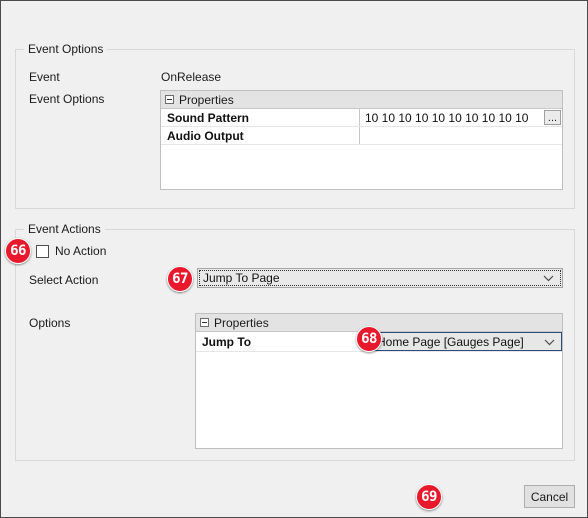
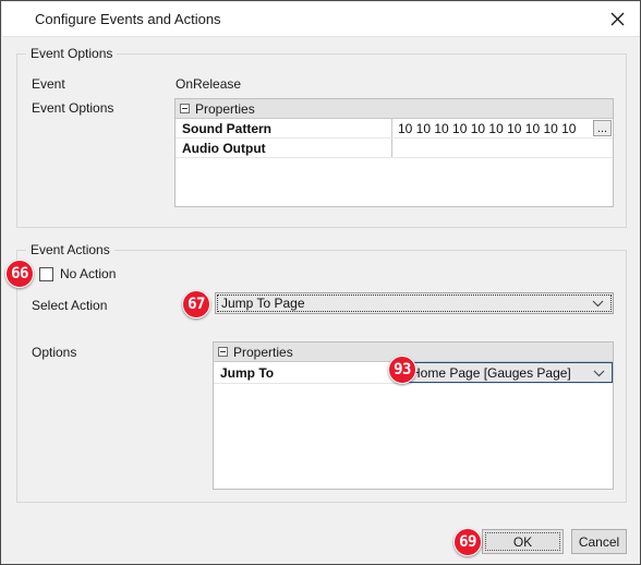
+ Configure Events and Actions
  Event Options
  Event
  OnRelease
  Event Options
  Properties
  Sound Pattern
  10 10 10 10 10 10 10 10 10 10
  ...
  Audio Output
  Event Actions
  No Action
  Select Action
  Jump To Page
  Options
  Properties
  Jump To
  ome Page [Gauges Page]
+ OK
  Cancel
  66
  67
- 68
+ 93
  69
